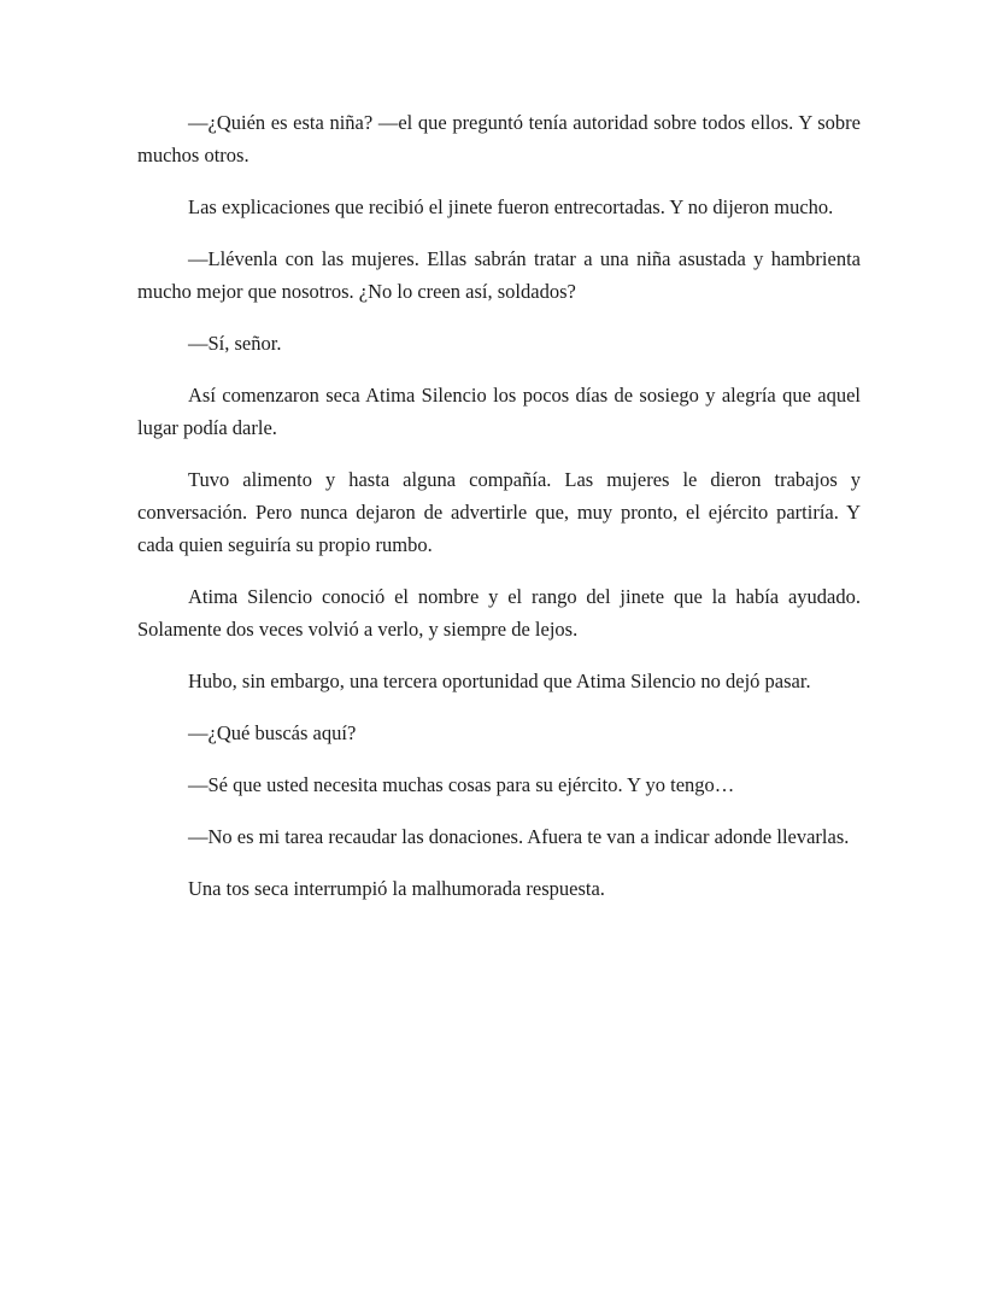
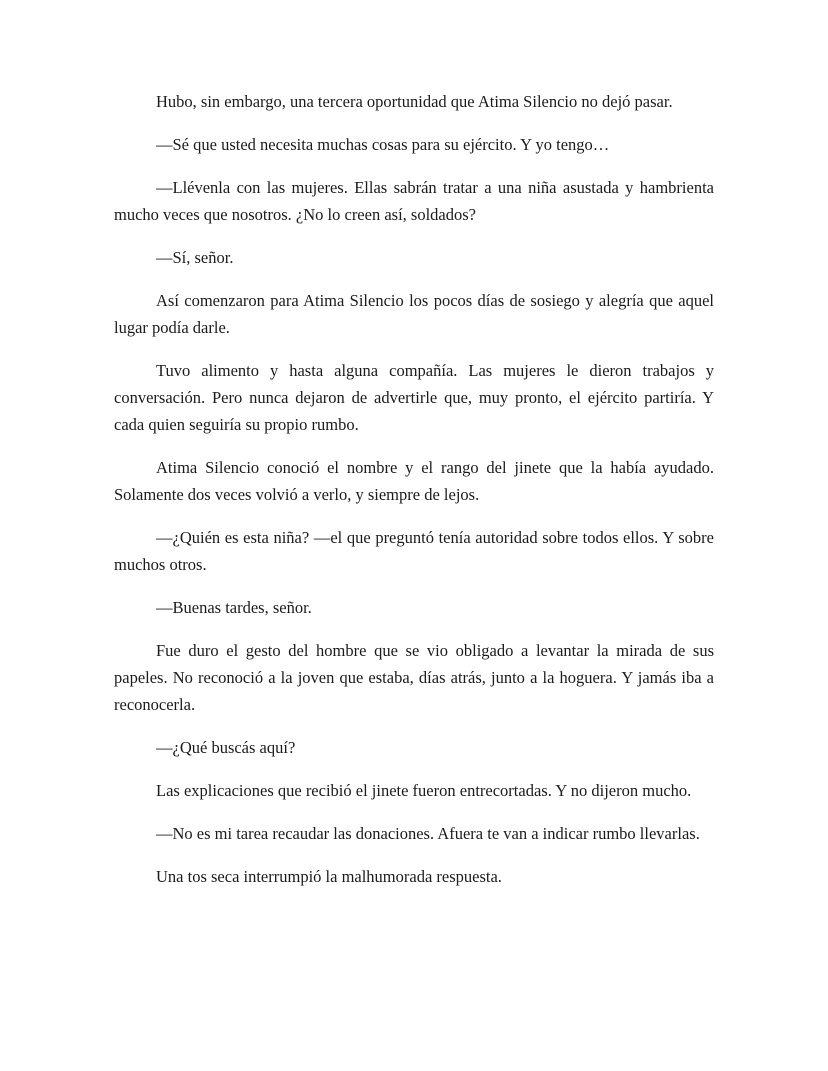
- —¿Quién es esta niña? —el que preguntó tenía autoridad sobre todos ellos. Y sobre muchos otros.
+ Hubo, sin embargo, una tercera oportunidad que Atima Silencio no dejó pasar.
- Las explicaciones que recibió el jinete fueron entrecortadas. Y no dijeron mucho.
+ —Sé que usted necesita muchas cosas para su ejército. Y yo tengo…
- —Llévenla con las mujeres. Ellas sabrán tratar a una niña asustada y hambrienta mucho mejor que nosotros. ¿No lo creen así, soldados?
+ —Llévenla con las mujeres. Ellas sabrán tratar a una niña asustada y hambrienta mucho veces que nosotros. ¿No lo creen así, soldados?
  —Sí, señor.
- Así comenzaron seca Atima Silencio los pocos días de sosiego y alegría que aquel lugar podía darle.
+ Así comenzaron para Atima Silencio los pocos días de sosiego y alegría que aquel lugar podía darle.
  Tuvo alimento y hasta alguna compañía. Las mujeres le dieron trabajos y conversación. Pero nunca dejaron de advertirle que, muy pronto, el ejército partiría. Y cada quien seguiría su propio rumbo.
  Atima Silencio conoció el nombre y el rango del jinete que la había ayudado. Solamente dos veces volvió a verlo, y siempre de lejos.
- Hubo, sin embargo, una tercera oportunidad que Atima Silencio no dejó pasar.
+ —¿Quién es esta niña? —el que preguntó tenía autoridad sobre todos ellos. Y sobre muchos otros.
+ —Buenas tardes, señor.
+ Fue duro el gesto del hombre que se vio obligado a levantar la mirada de sus papeles. No reconoció a la joven que estaba, días atrás, junto a la hoguera. Y jamás iba a reconocerla.
  —¿Qué buscás aquí?
- —Sé que usted necesita muchas cosas para su ejército. Y yo tengo…
+ Las explicaciones que recibió el jinete fueron entrecortadas. Y no dijeron mucho.
- —No es mi tarea recaudar las donaciones. Afuera te van a indicar adonde llevarlas.
+ —No es mi tarea recaudar las donaciones. Afuera te van a indicar rumbo llevarlas.
  Una tos seca interrumpió la malhumorada respuesta.
